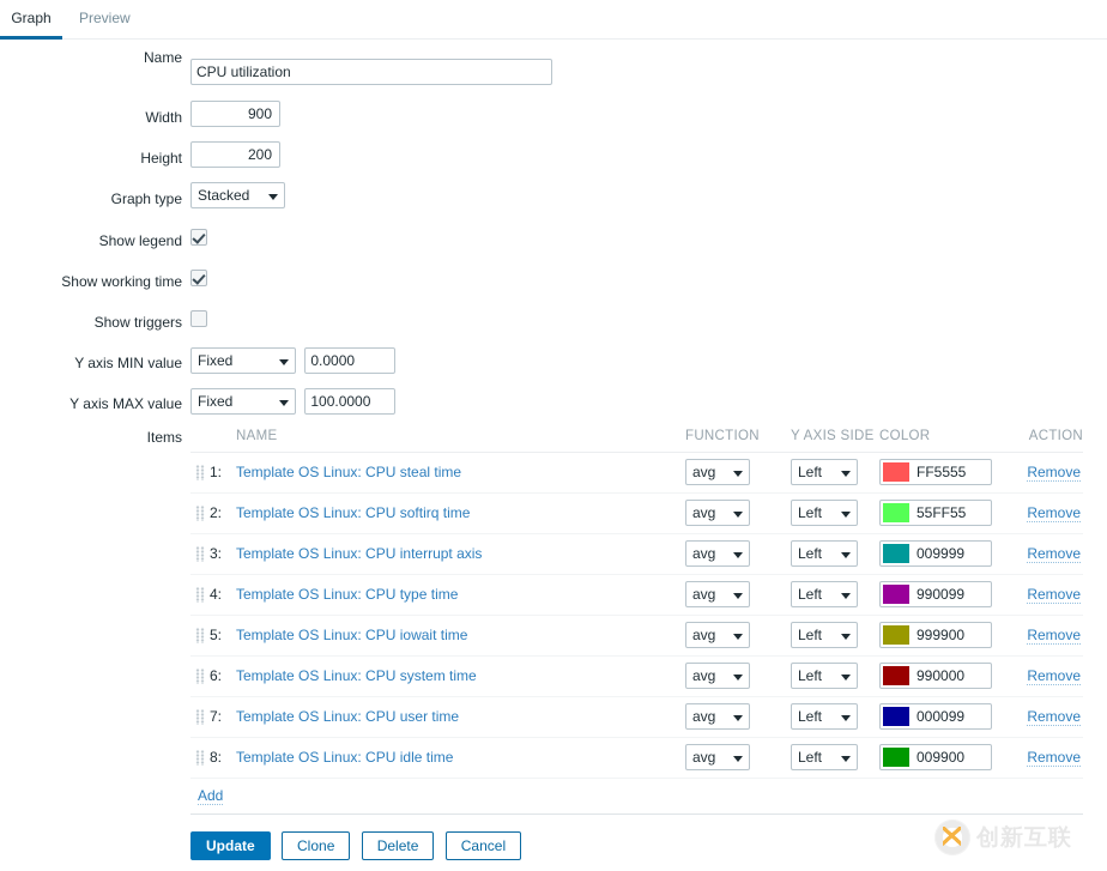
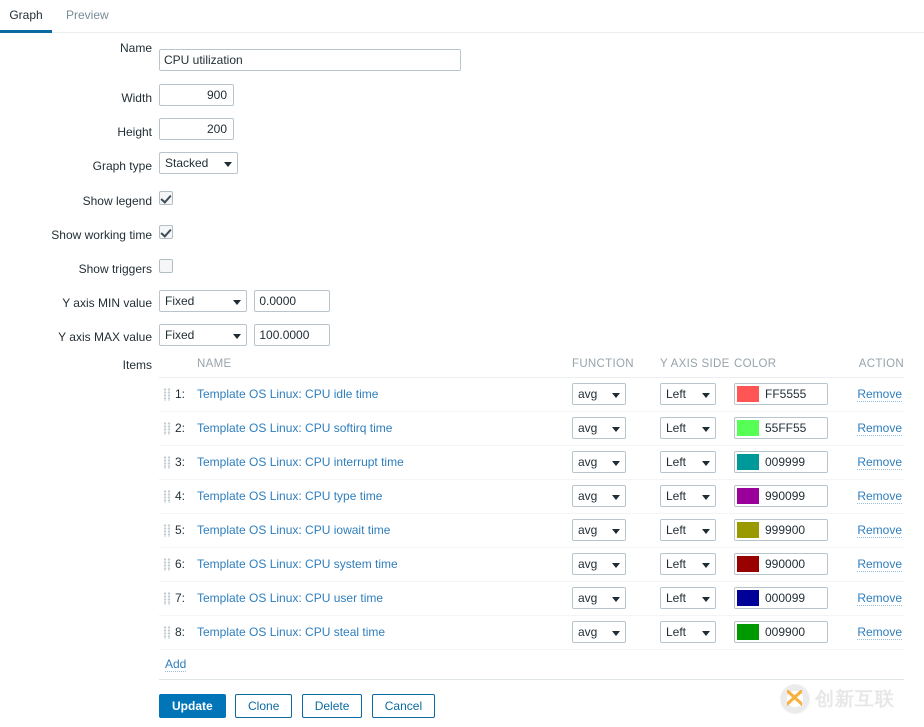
  Graph
  Preview
  Name
  CPU utilization
  Width
  900
  Height
  200
  Graph type
  Stacked
  Show legend
  Show working time
  Show triggers
  Y axis MIN value
  Fixed 0.0000
  Y axis MAX value
  Fixed 100.0000
  Items
  		NAME	FUNCTION	Y AXIS SIDE	COLOR	ACTION
- 	1:	Template OS Linux: CPU steal time	avg	Left	FF5555	Remove
+ 	1:	Template OS Linux: CPU idle time	avg	Left	FF5555	Remove
  	2:	Template OS Linux: CPU softirq time	avg	Left	55FF55	Remove
- 	3:	Template OS Linux: CPU interrupt axis	avg	Left	009999	Remove
+ 	3:	Template OS Linux: CPU interrupt time	avg	Left	009999	Remove
  	4:	Template OS Linux: CPU type time	avg	Left	990099	Remove
  	5:	Template OS Linux: CPU iowait time	avg	Left	999900	Remove
  	6:	Template OS Linux: CPU system time	avg	Left	990000	Remove
  	7:	Template OS Linux: CPU user time	avg	Left	000099	Remove
- 	8:	Template OS Linux: CPU idle time	avg	Left	009900	Remove
+ 	8:	Template OS Linux: CPU steal time	avg	Left	009900	Remove
  Add
  Update Clone Delete Cancel
  创新互联
